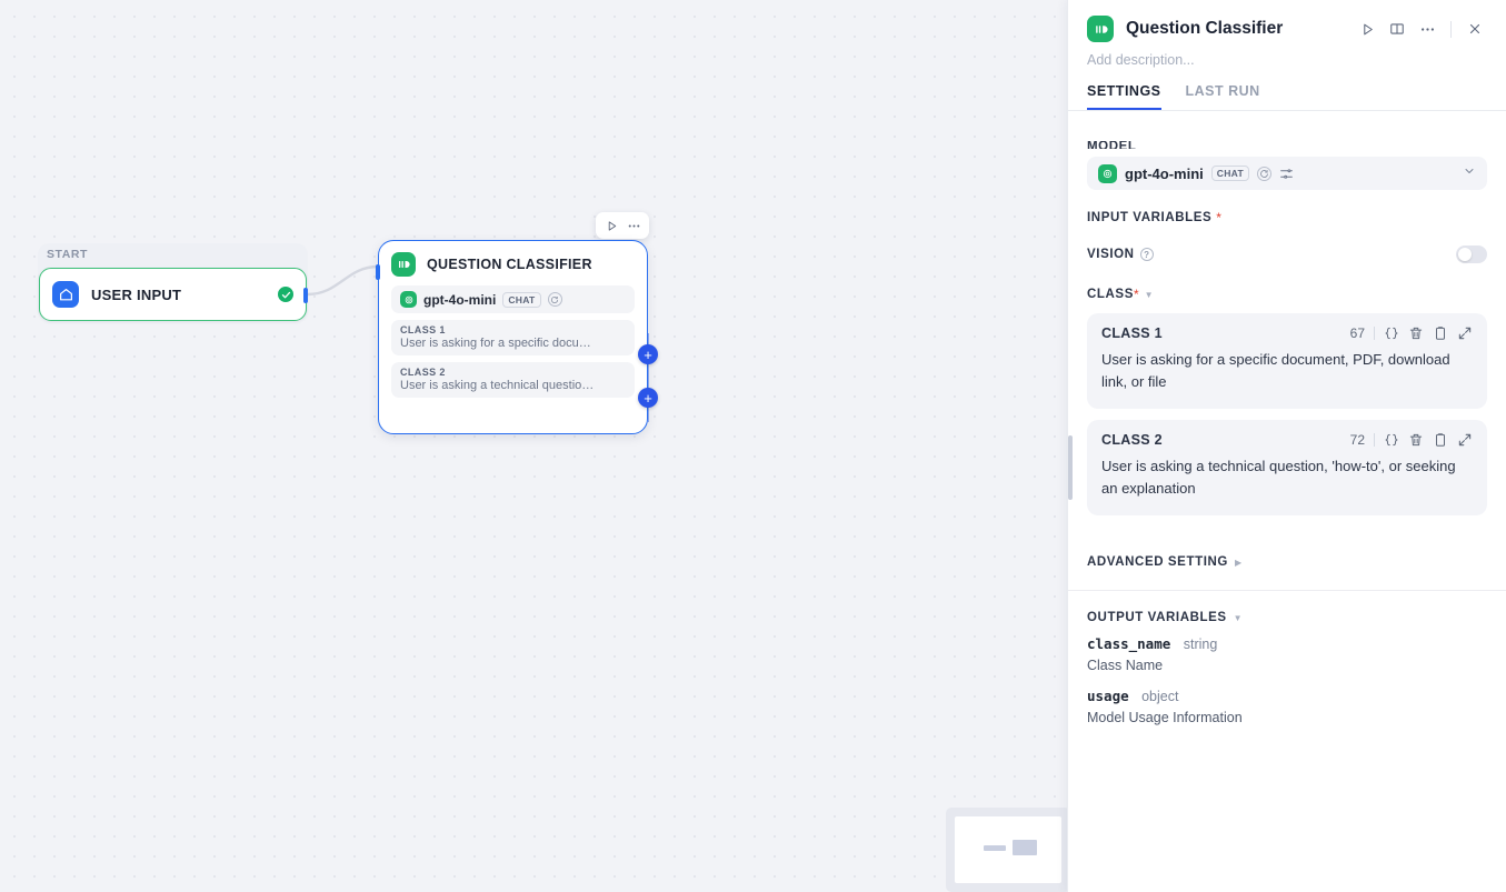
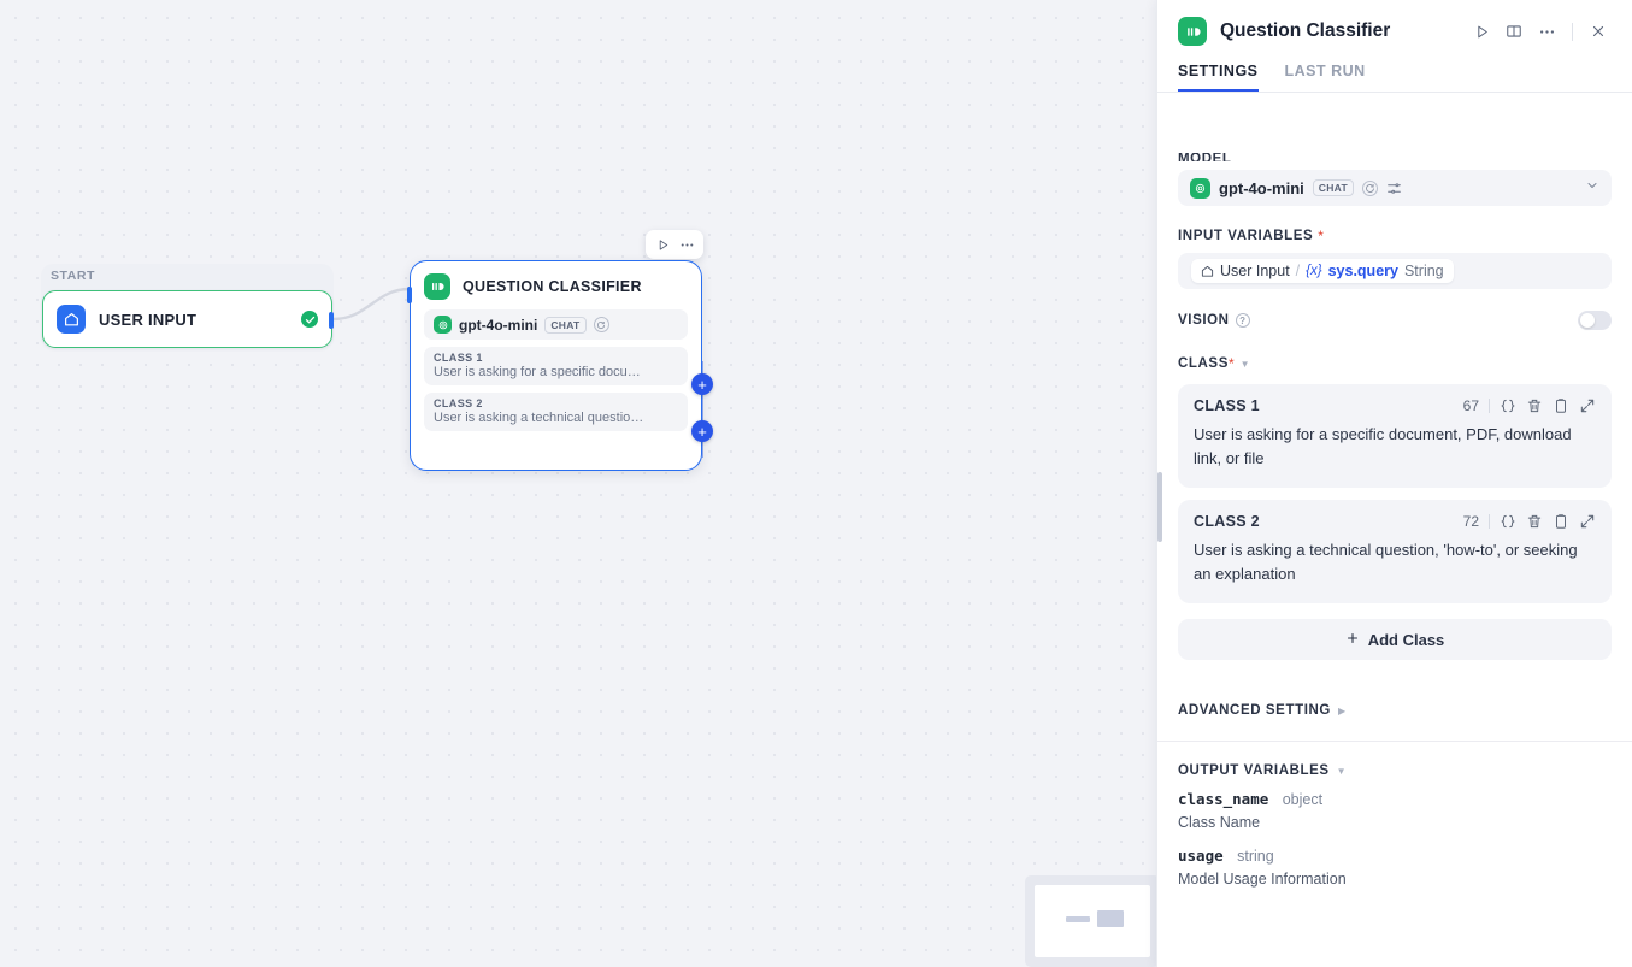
  START
  USER INPUT
  QUESTION CLASSIFIER
  gpt-4o-mini
  CHAT
  CLASS 1
  User is asking for a specific docu…
  CLASS 2
  User is asking a technical questio…
  +
  +
  Question Classifier
- Add description...
  SETTINGS
  LAST RUN
  MODEL
  gpt-4o-mini
  CHAT
  INPUT VARIABLES
  *
+ User Input
+ /
+ {x}
+ sys.query
+ String
  VISION
  ?
  CLASS
  *
  ▼
  CLASS 1
  67
  User is asking for a specific document, PDF, download link, or file
  CLASS 2
  72
  User is asking a technical question, 'how-to', or seeking an explanation
+ Add Class
  ADVANCED SETTING
  ▶
  OUTPUT VARIABLES
  ▼
- class_name string
+ class_name object
  Class Name
- usage object
+ usage string
  Model Usage Information
